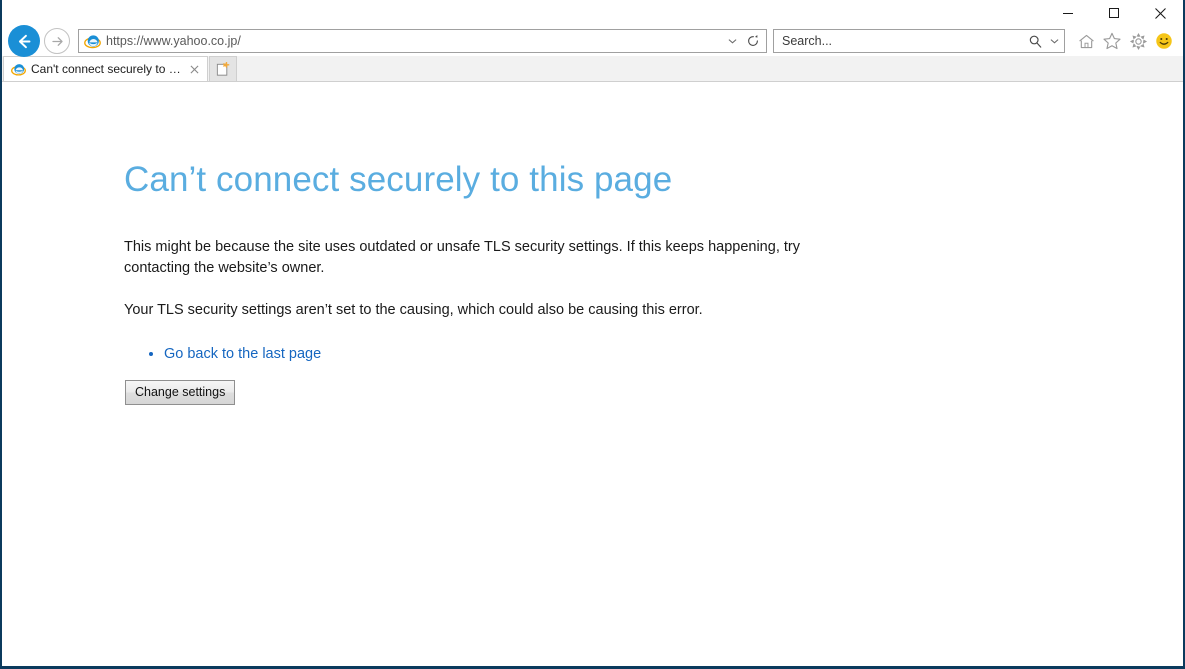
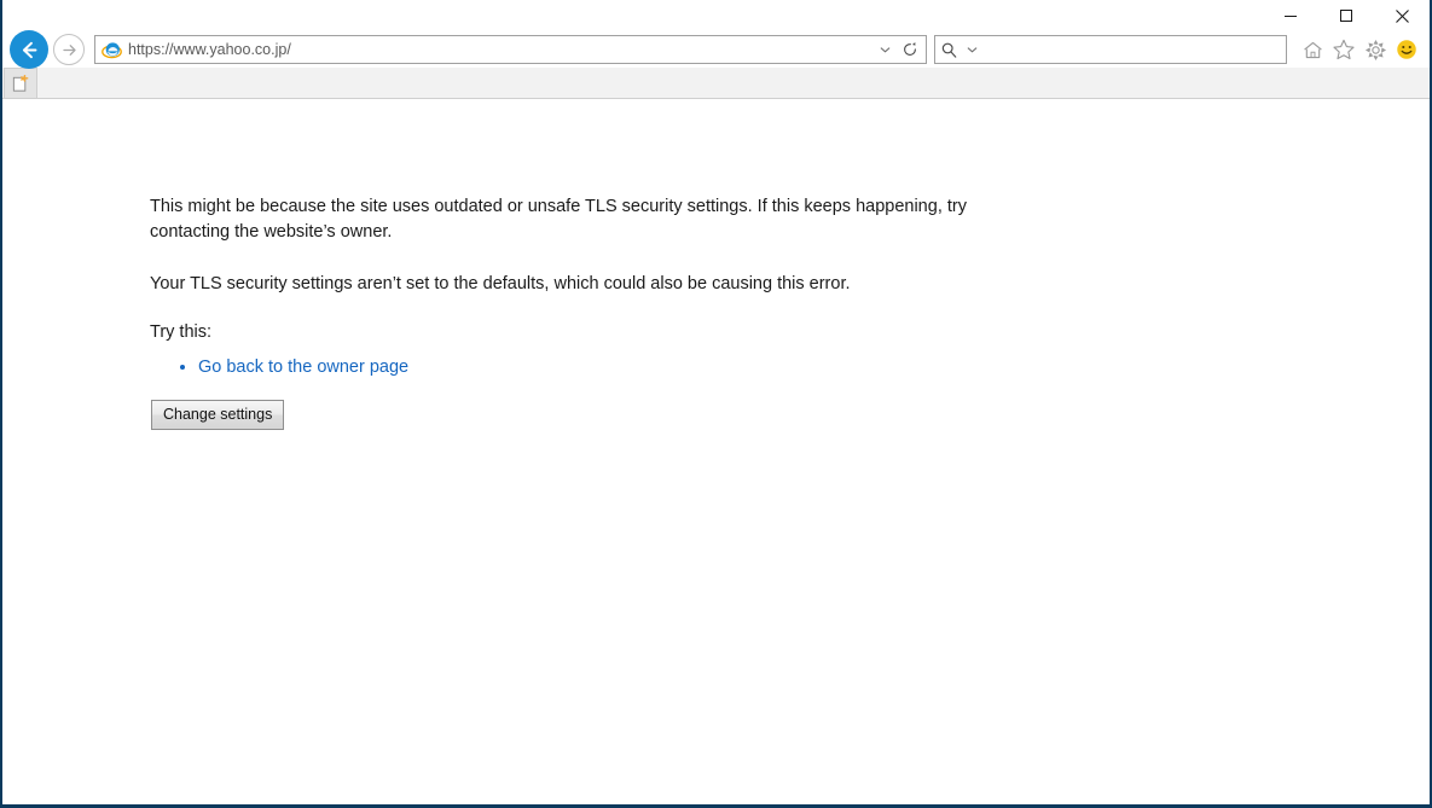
  https://www.yahoo.co.jp/
- Search...
- Can't connect securely to t...
- Can’t connect securely to this page
  This might be because the site uses outdated or unsafe TLS security settings. If this keeps happening, try contacting the website’s owner.
- Your TLS security settings aren’t set to the causing, which could also be causing this error.
+ Your TLS security settings aren’t set to the defaults, which could also be causing this error.
+ Try this:
- Go back to the last page
+ Go back to the owner page
  Change settings
